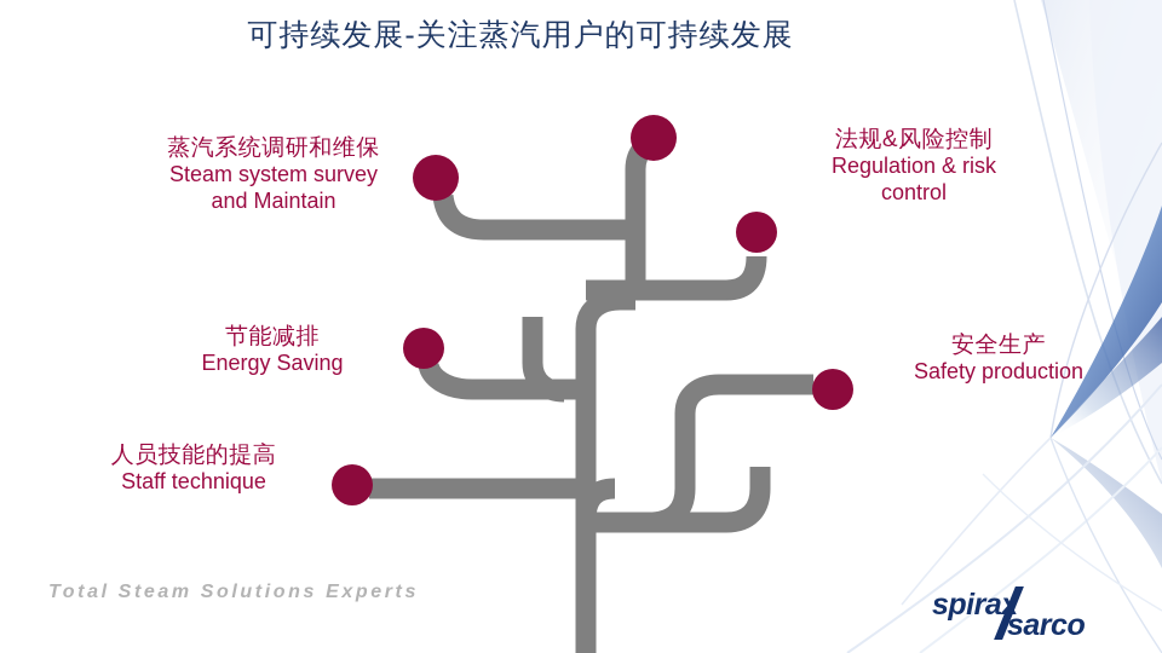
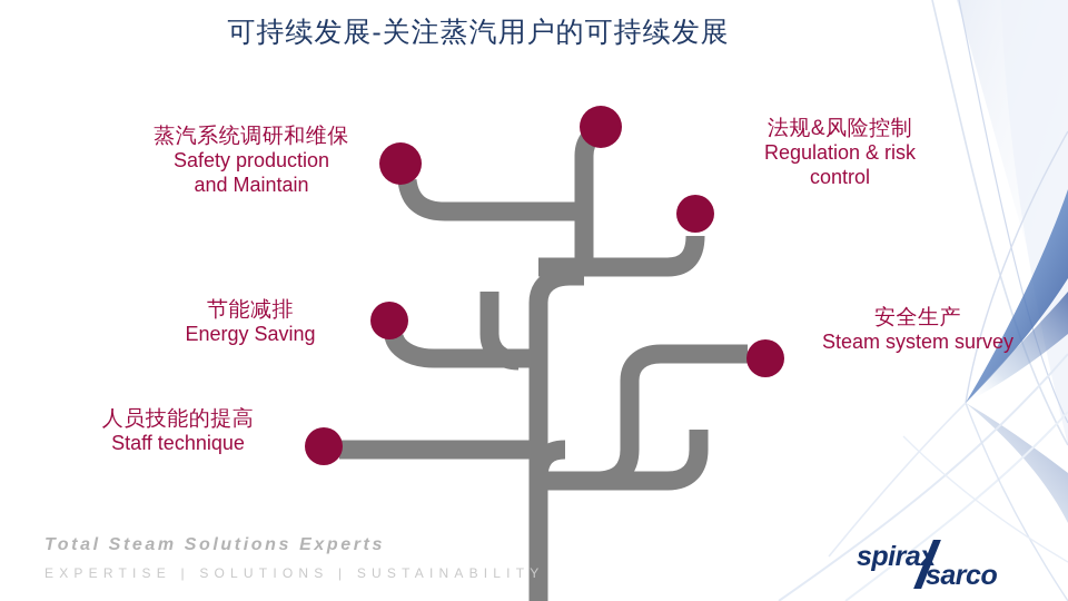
  可持续发展-关注蒸汽用户的可持续发展
  蒸汽系统调研和维保
- Steam system survey
+ Safety production
  and Maintain
  节能减排
  Energy Saving
  人员技能的提高
  Staff technique
  法规&风险控制
  Regulation & risk
  control
  安全生产
- Safety production
+ Steam system survey
  Total Steam Solutions Experts
+ EXPERTISE | SOLUTIONS | SUSTAINABILITY
  spira
  sarco
